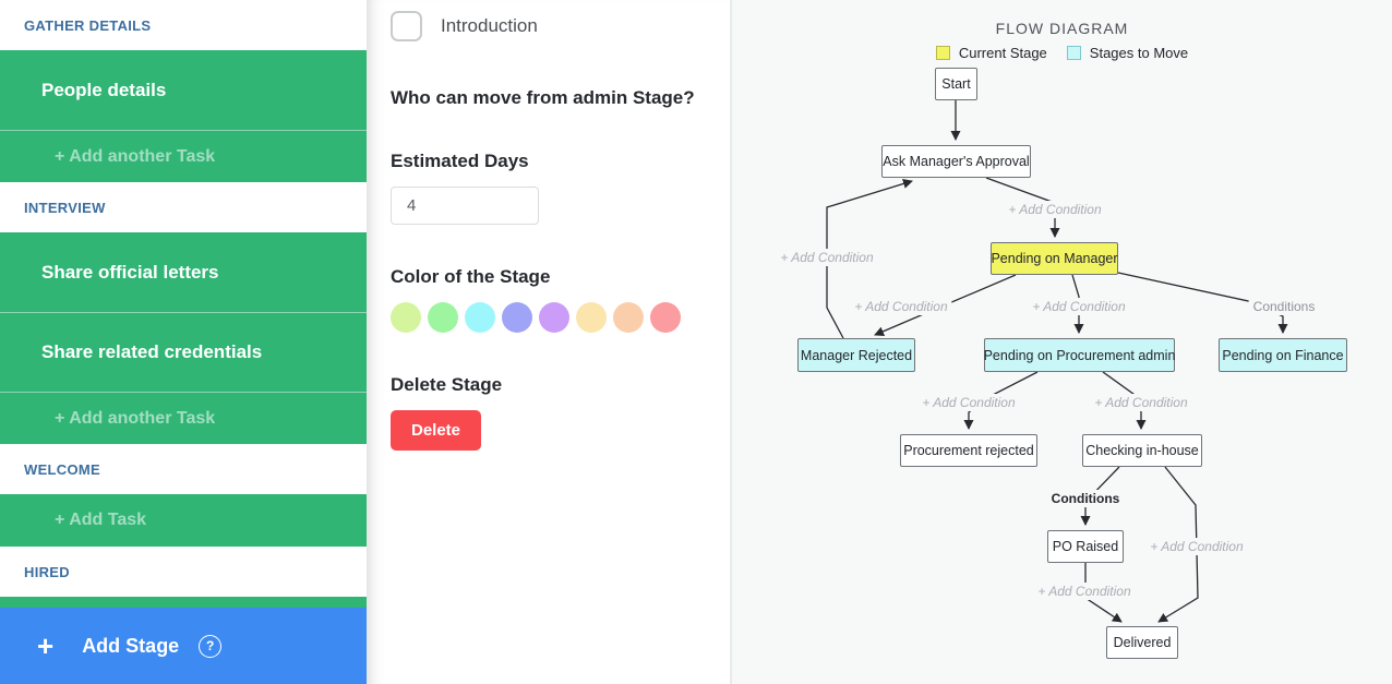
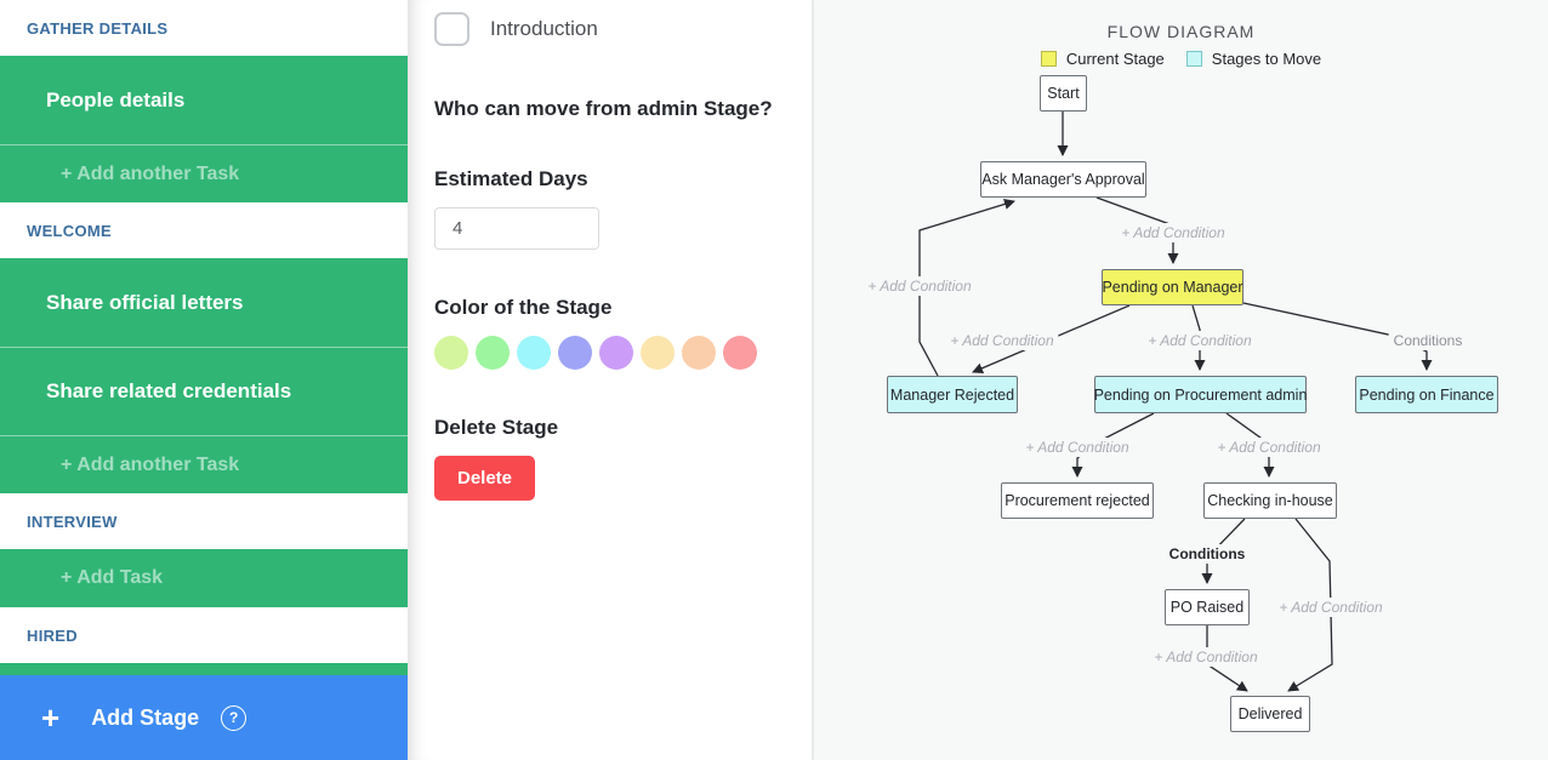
  GATHER DETAILS
  People details
  + Add another Task
- INTERVIEW
+ WELCOME
  Share official letters
  Share related credentials
  + Add another Task
- WELCOME
+ INTERVIEW
  + Add Task
  HIRED
  +
  Add Stage
  ?
  Introduction
  Who can move from admin Stage?
  Estimated Days
  4
  Color of the Stage
  Delete Stage
  Delete
  FLOW DIAGRAM
  Current Stage
  Stages to Move
  + Add Condition
  + Add Condition
  + Add Condition
  + Add Condition
  Conditions
  + Add Condition
  + Add Condition
  Conditions
  + Add Condition
  + Add Condition
  Start
  Ask Manager's Approval
  Pending on Manager
  Manager Rejected
  Pending on Procurement admin
  Pending on Finance
  Procurement rejected
  Checking in-house
  PO Raised
  Delivered
